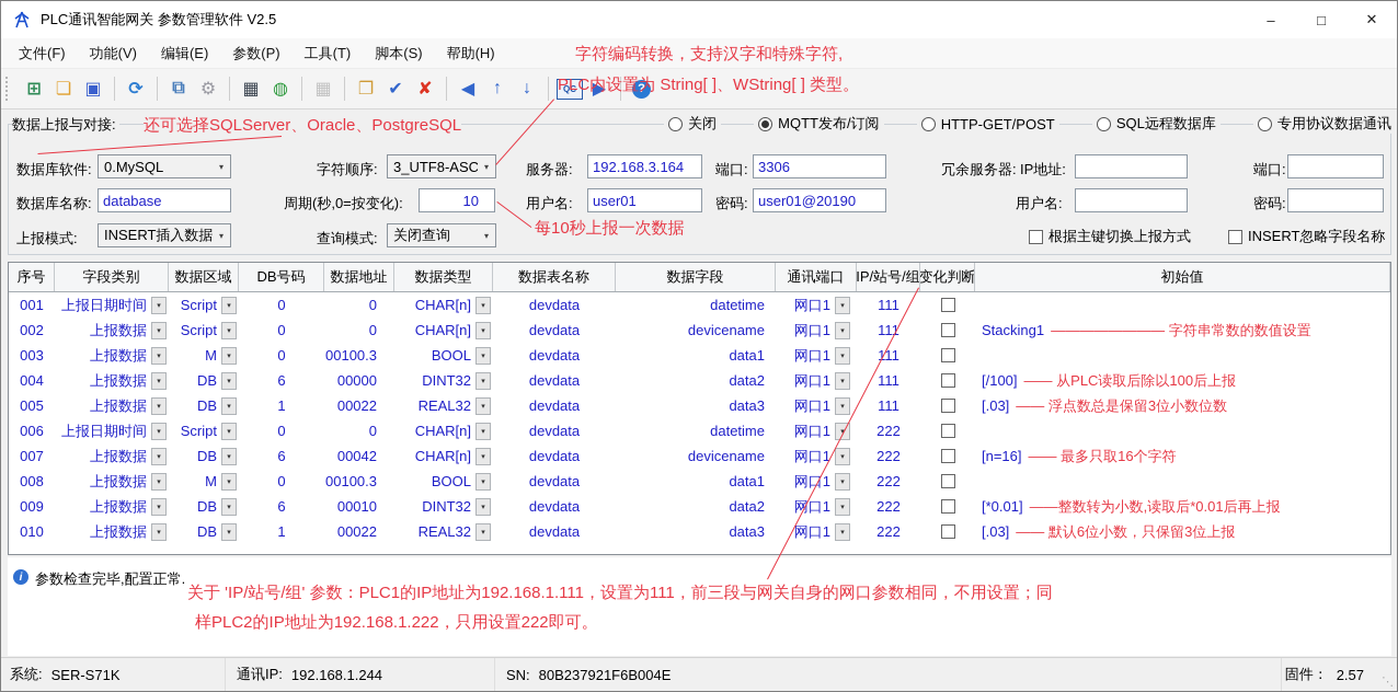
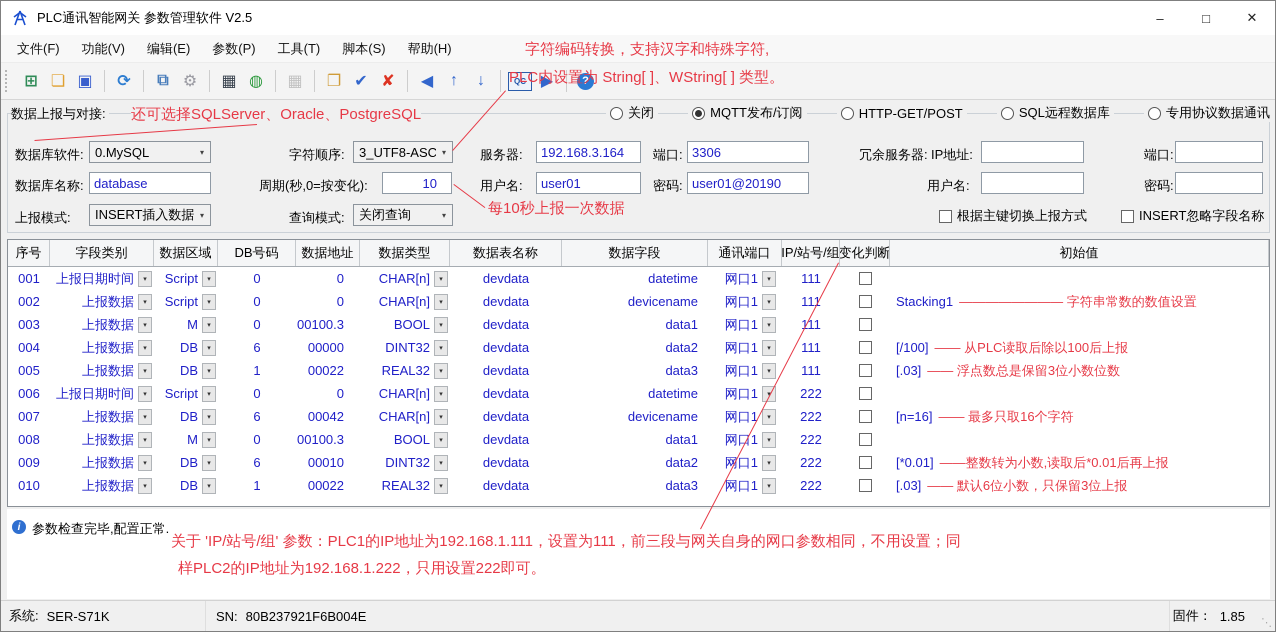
  PLC通讯智能网关 参数管理软件 V2.5
  –
  □
  ✕
  文件(F)
  功能(V)
  编辑(E)
  参数(P)
  工具(T)
  脚本(S)
  帮助(H)
  ⊞
  ❏
  ▣
  ⟳
  ⧉
  ⚙
  ▦
  ◍
  ▦
  ❐
  ✔
  ✘
  ◀
  ↑
  ↓
  QC
  ▶
  ?
  数据上报与对接:
  还可选择SQLServer、Oracle、PostgreSQL
  关闭
  MQTT发布/订阅
  HTTP-GET/POST
  SQL远程数据库
  专用协议数据通讯
  数据库软件:
  0.MySQL
  ▾
  字符顺序:
  3_UTF8-ASC
  ▾
  服务器:
  192.168.3.164
  端口:
  3306
  冗余服务器:
  IP地址:
  端口:
  数据库名称:
  database
  周期(秒,0=按变化):
  10
  用户名:
  user01
  密码:
  user01@20190
  用户名:
  密码:
  上报模式:
  INSERT插入数据
  ▾
  查询模式:
  关闭查询
  ▾
  每10秒上报一次数据
  根据主键切换上报方式
  INSERT忽略字段名称
  序号
  字段类别
  数据区域
  DB号码
  数据地址
  数据类型
  数据表名称
  数据字段
  通讯端口
  IP/站号/组
  变化判断
  初始值
  001
  上报日期时间
  Script
  0
  0
  CHAR[n]
  devdata
  datetime
  网口1
  111
  002
  上报数据
  Script
  0
  0
  CHAR[n]
  devdata
  devicename
  网口1
  Stacking1
  ———————— 字符串常数的数值设置
  003
  上报数据
  M
  0
  00100.3
  BOOL
  devdata
  data1
  网口1
  111
  004
  上报数据
  DB
  6
  00000
  DINT32
  devdata
  data2
  网口1
  111
  [/100]
  —— 从PLC读取后除以100后上报
  005
  上报数据
  DB
  1
  00022
  REAL32
  devdata
  data3
  网口1
  111
  [.03]
  —— 浮点数总是保留3位小数位数
  006
  上报日期时间
  Script
  0
  0
  CHAR[n]
  devdata
  datetime
  网口1
  222
  007
  上报数据
  DB
  6
  00042
  CHAR[n]
  devdata
  devicename
  网口1
  222
  [n=16]
  —— 最多只取16个字符
  008
  上报数据
  M
  0
  00100.3
  BOOL
  devdata
  data1
  网口1
  222
  009
  上报数据
  DB
  6
  00010
  DINT32
  devdata
  data2
  网口1
  222
  [*0.01]
  ——整数转为小数,读取后*0.01后再上报
  010
  上报数据
  DB
  1
  00022
  REAL32
  devdata
  data3
  网口1
  222
  [.03]
  —— 默认6位小数，只保留3位上报
  字符编码转换，支持汉字和特殊字符,
  PLC内设置为 String[ ]、WString[ ] 类型。
  i
  参数检查完毕,配置正常.
  关于 'IP/站号/组' 参数：PLC1的IP地址为192.168.1.111，设置为111，前三段与网关自身的网口参数相同，不用设置；同
  样PLC2的IP地址为192.168.1.222，只用设置222即可。
  系统:
  SER-S71K
- 通讯IP:
- 192.168.1.244
  SN:
  80B237921F6B004E
  固件：
- 2.57
+ 1.85
  ⋱
